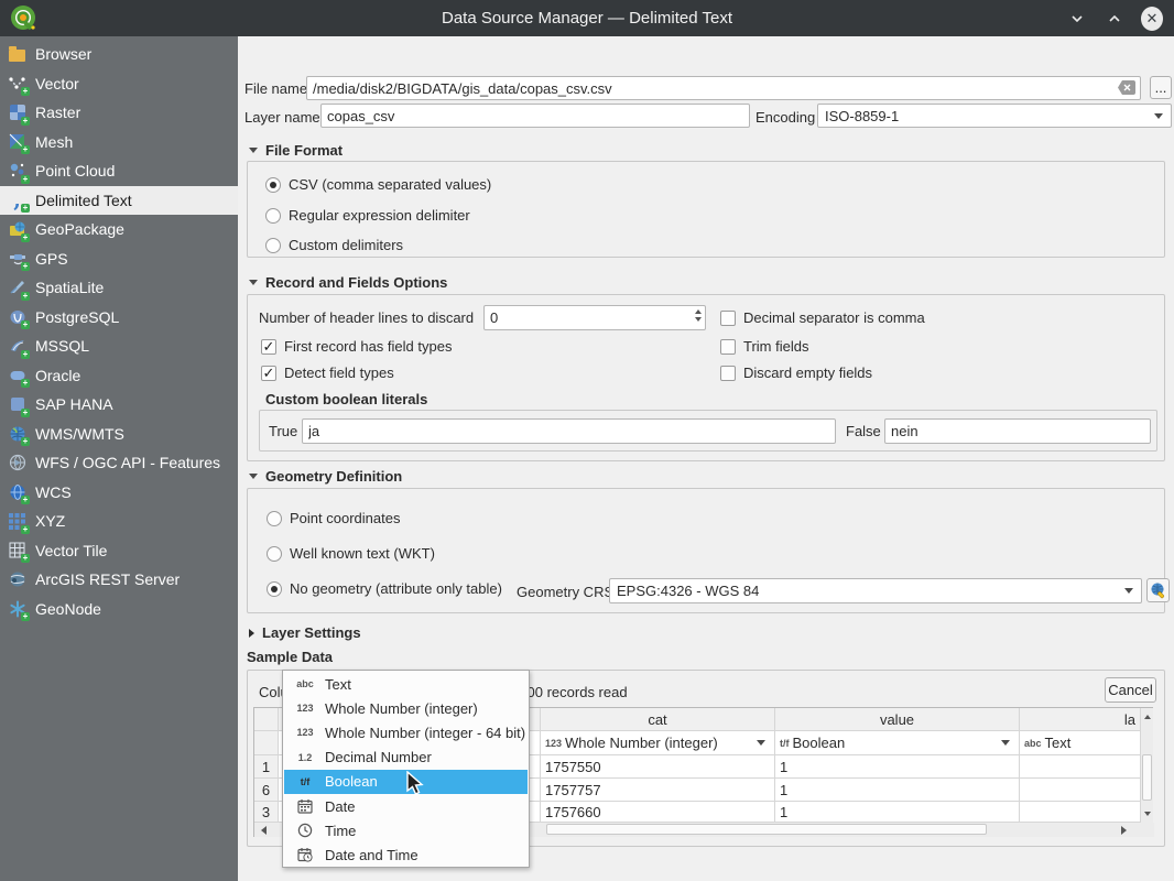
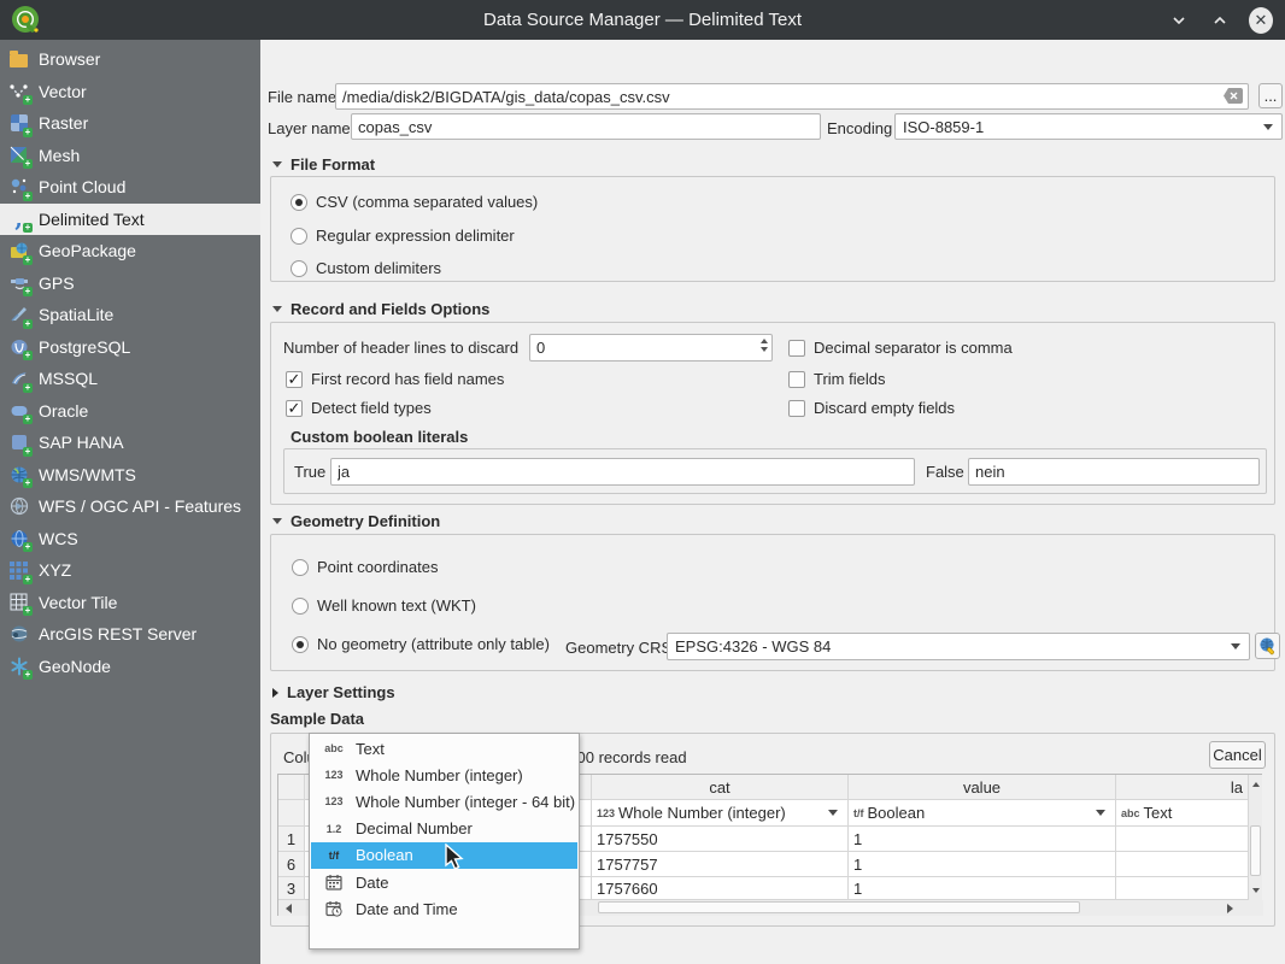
  Data Source Manager — Delimited Text
  ✕
  Browser
  +
  Vector
  +
  Raster
  +
  Mesh
  +
  Point Cloud
  ,
  +
  Delimited Text
  +
  GeoPackage
  +
  GPS
  +
  SpatiaLite
  +
  PostgreSQL
  +
  MSSQL
  +
  Oracle
  +
  SAP HANA
  +
  WMS/WMTS
  WFS / OGC API - Features
  +
  WCS
  +
  XYZ
  +
  Vector Tile
  ArcGIS REST Server
  +
  GeoNode
  File name
  /media/disk2/BIGDATA/gis_data/copas_csv.csv
  ...
  Layer name
  copas_csv
  Encoding
  ISO-8859-1
  File Format
  CSV (comma separated values)
  Regular expression delimiter
  Custom delimiters
  Record and Fields Options
  Number of header lines to discard
  0
  Decimal separator is comma
  ✓
- First record has field types
+ First record has field names
  Trim fields
  ✓
  Detect field types
  Discard empty fields
  Custom boolean literals
  True
  ja
  False
  nein
  Geometry Definition
  Point coordinates
  Well known text (WKT)
  No geometry (attribute only table)
  Geometry CR
  EPSG:4326 - WGS 84
  Layer Settings
  Sample Data
  Cancel
  cat
  value
  la
  123
  Whole Number (integer)
  t/f
  Boolean
  abc
  Text
  1
  1757550
  1
  6
  1757757
  1
  3
  1757660
  1
  abc
  Text
  123
  Whole Number (integer)
  123
  Whole Number (integer - 64 bit)
  1.2
  Decimal Number
  t/f
  Boolean
  Date
- Time
  Date and Time
